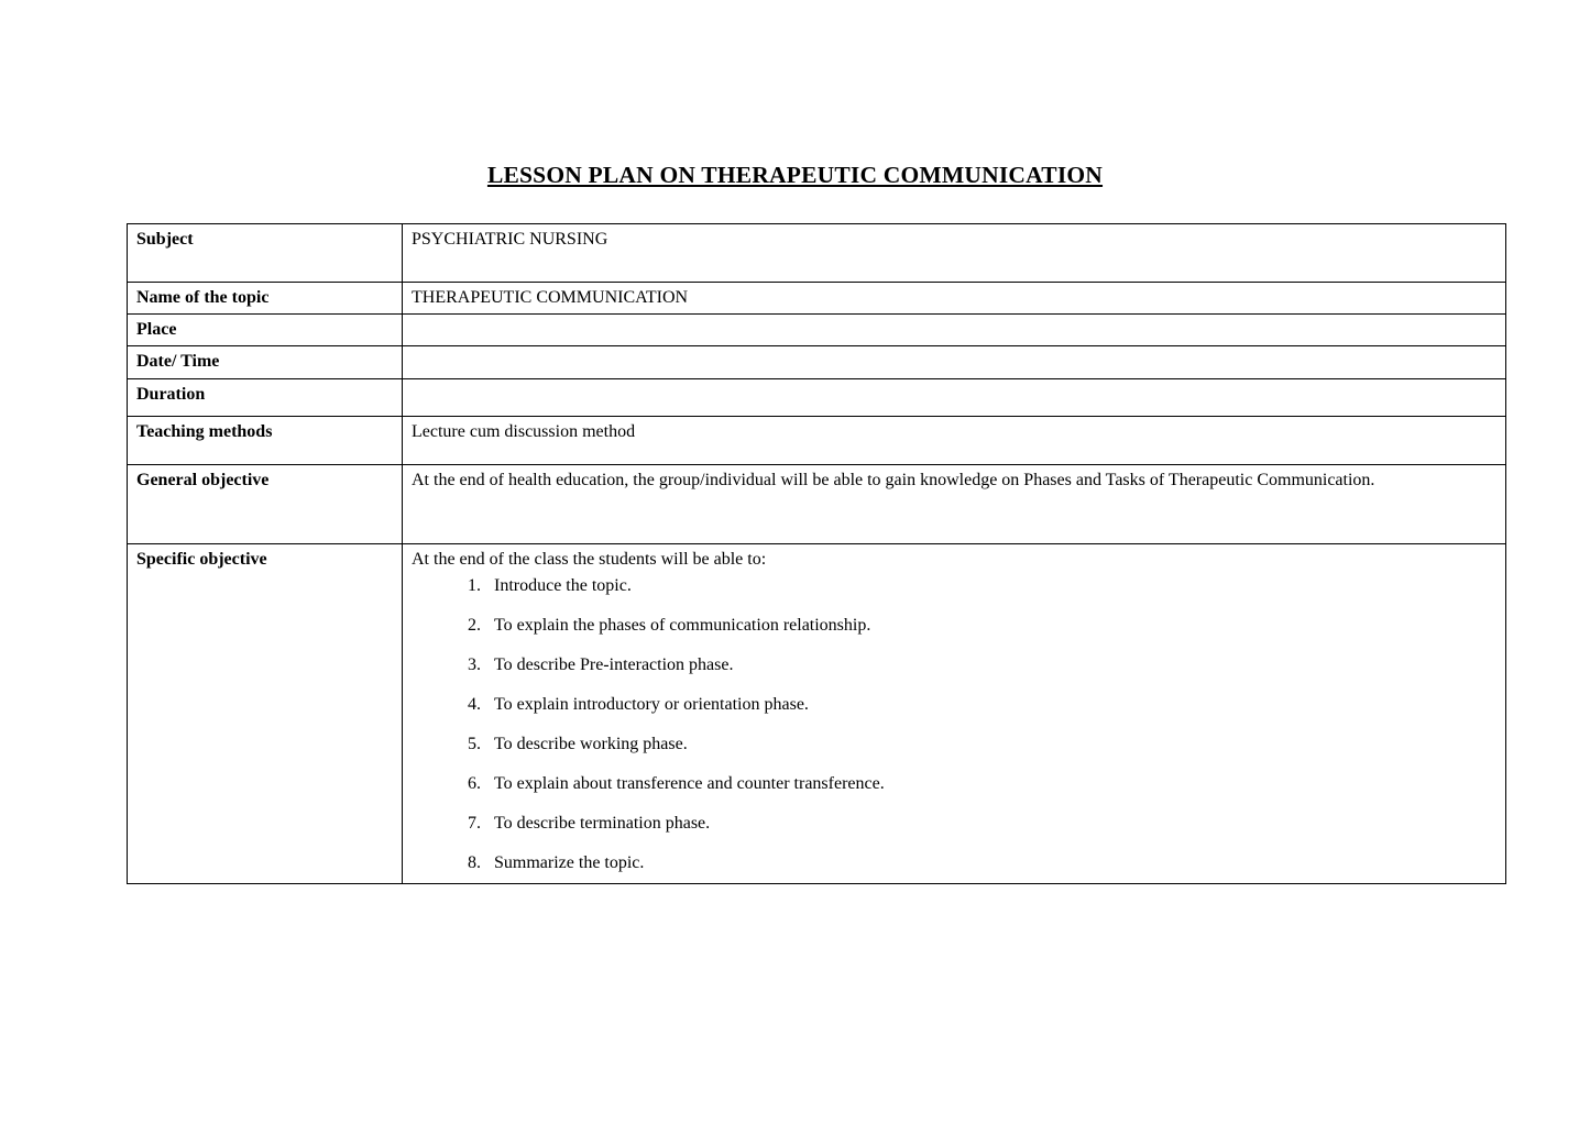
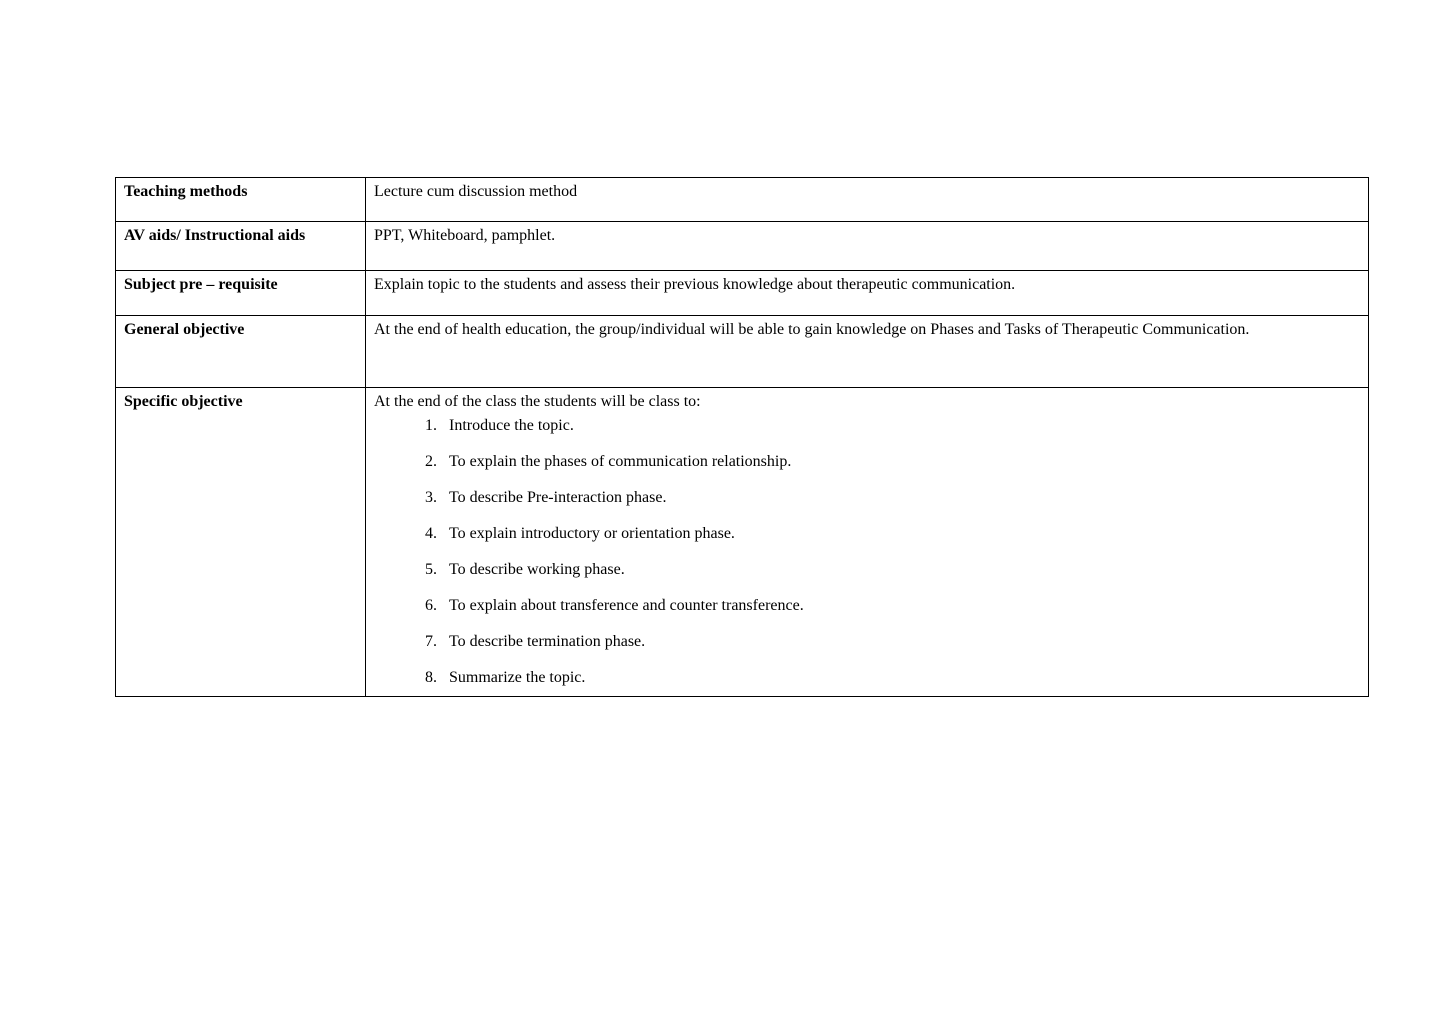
- LESSON PLAN ON THERAPEUTIC COMMUNICATION
- Subject	PSYCHIATRIC NURSING
- Name of the topic	THERAPEUTIC COMMUNICATION
- Place
- Date/ Time
- Duration
  Teaching methods	Lecture cum discussion method
+ AV aids/ Instructional aids	PPT, Whiteboard, pamphlet.
+ Subject pre – requisite	Explain topic to the students and assess their previous knowledge about therapeutic communication.
  General objective	At the end of health education, the group/individual will be able to gain knowledge on Phases and Tasks of Therapeutic Communication.
- Specific objective	At the end of the class the students will be able to: Introduce the topic. To explain the phases of communication relationship. To describe Pre-interaction phase. To explain introductory or orientation phase. To describe working phase. To explain about transference and counter transference. To describe termination phase. Summarize the topic.
+ Specific objective	At the end of the class the students will be class to: Introduce the topic. To explain the phases of communication relationship. To describe Pre-interaction phase. To explain introductory or orientation phase. To describe working phase. To explain about transference and counter transference. To describe termination phase. Summarize the topic.
